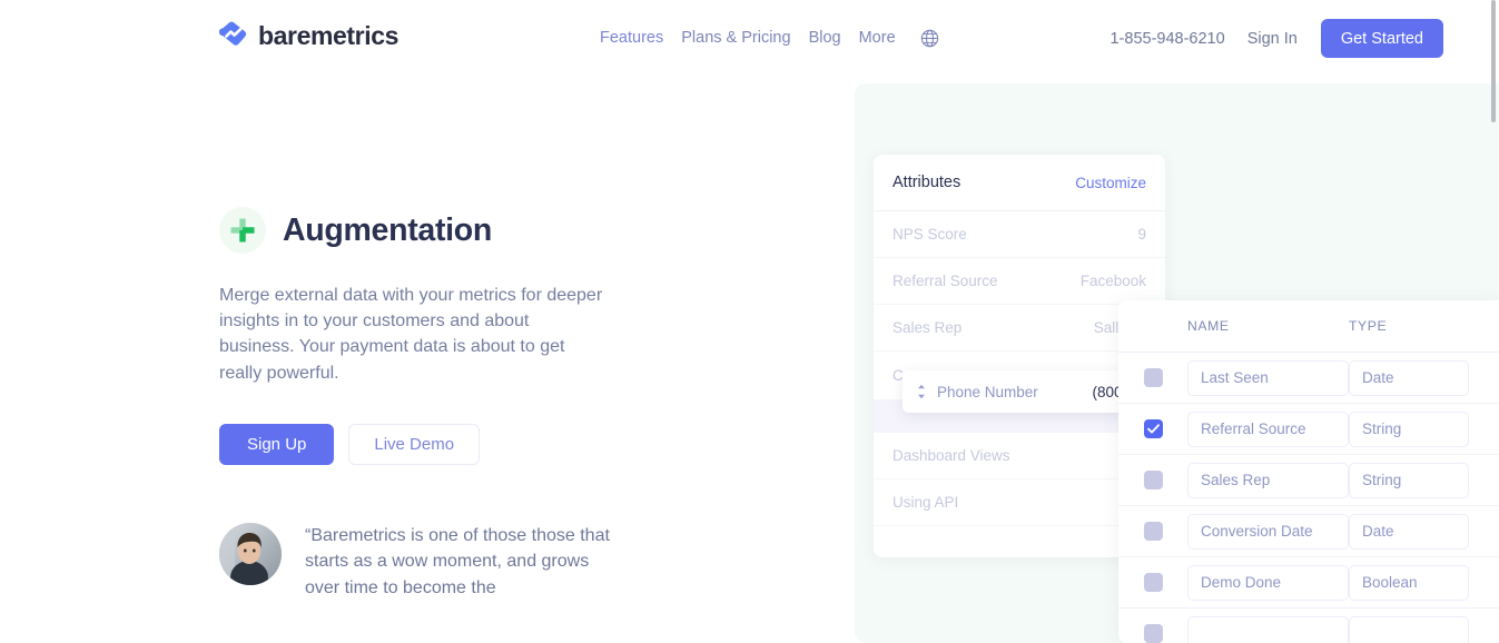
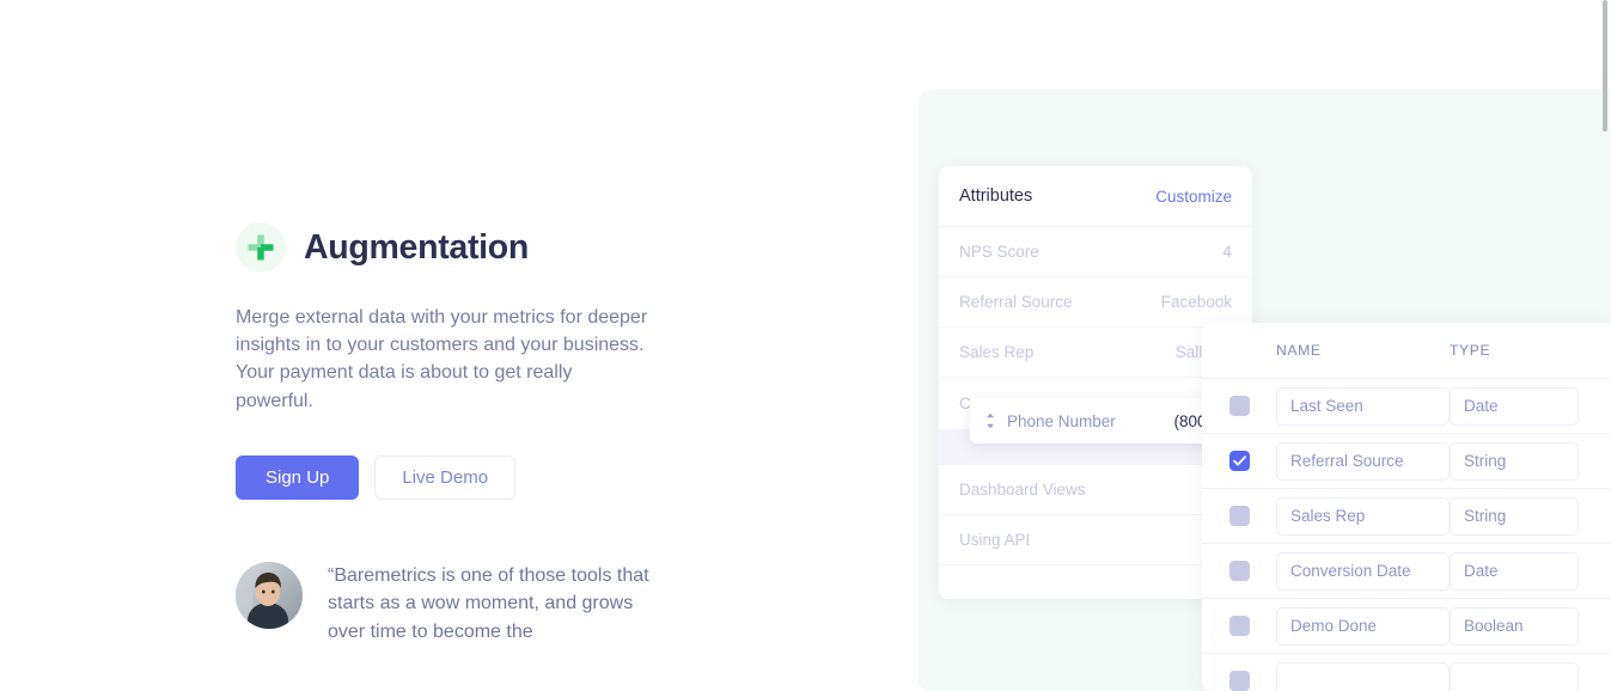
- baremetrics
- Features
- Plans & Pricing
- Blog
- More
- 1-855-948-6210
- Sign In
- Get Started
  Augmentation
- Merge external data with your metrics for deeper insights in to your customers and about business. Your payment data is about to get really powerful.
+ Merge external data with your metrics for deeper insights in to your customers and your business. Your payment data is about to get really powerful.
  Sign Up
  Live Demo
- “Baremetrics is one of those those that starts as a wow moment, and grows over time to become the
+ “Baremetrics is one of those tools that starts as a wow moment, and grows over time to become the
  Attributes
  Customize
  NPS Score
- 9
+ 4
  Referral Source
  Facebook
  Sales Rep
  C
  Dashboard Views
  Using API
  Phone Number
  NAME
  TYPE
  Last Seen
  Date
  Referral Source
  String
  Sales Rep
  String
  Conversion Date
  Date
  Demo Done
  Boolean
